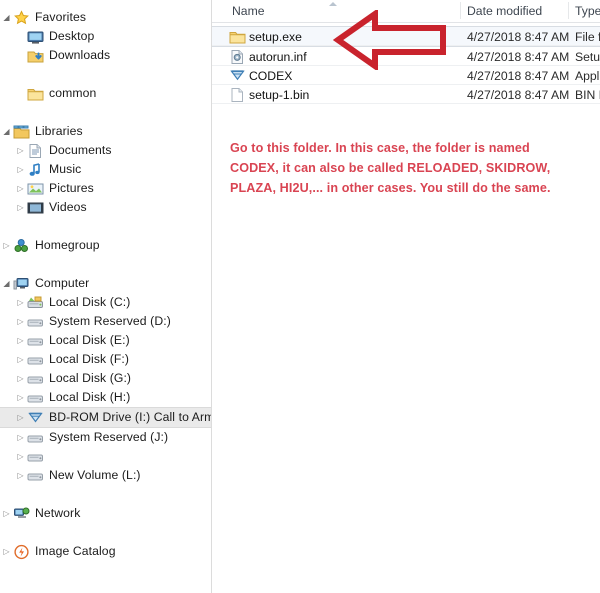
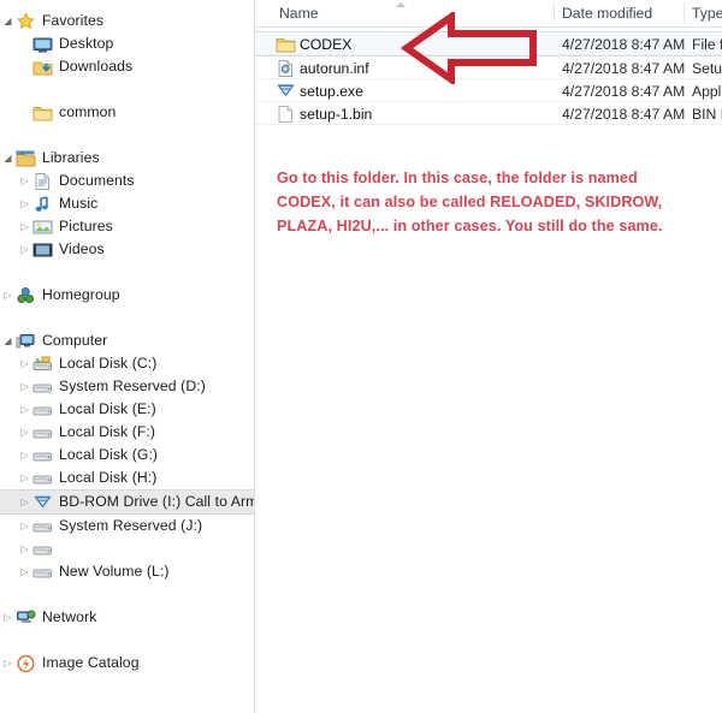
  ◢
  Favorites
  Desktop
  Downloads
  common
  ◢
  Libraries
  ▷
  Documents
  ▷
  Music
  ▷
  Pictures
  ▷
  Videos
  ▷
  Homegroup
  ◢
  Computer
  ▷
  Local Disk (C:)
  ▷
  System Reserved (D:)
  ▷
  Local Disk (E:)
  ▷
  Local Disk (F:)
  ▷
  Local Disk (G:)
  ▷
  Local Disk (H:)
  ▷
  BD-ROM Drive (I:) Call to Arm
  ▷
  System Reserved (J:)
  ▷
  ▷
  New Volume (L:)
  ▷
  Network
  ▷
  Image Catalog
  Name
  Date modified
  Type
- setup.exe
+ CODEX
  4/27/2018 8:47 AM
  File
  autorun.inf
  4/27/2018 8:47 AM
  Setu
- CODEX
+ setup.exe
  4/27/2018 8:47 AM
  Appl
  setup-1.bin
  4/27/2018 8:47 AM
  BIN
  Go to this folder. In this case, the folder is named CODEX, it can also be called RELOADED, SKIDROW, PLAZA, HI2U,... in other cases. You still do the same.
